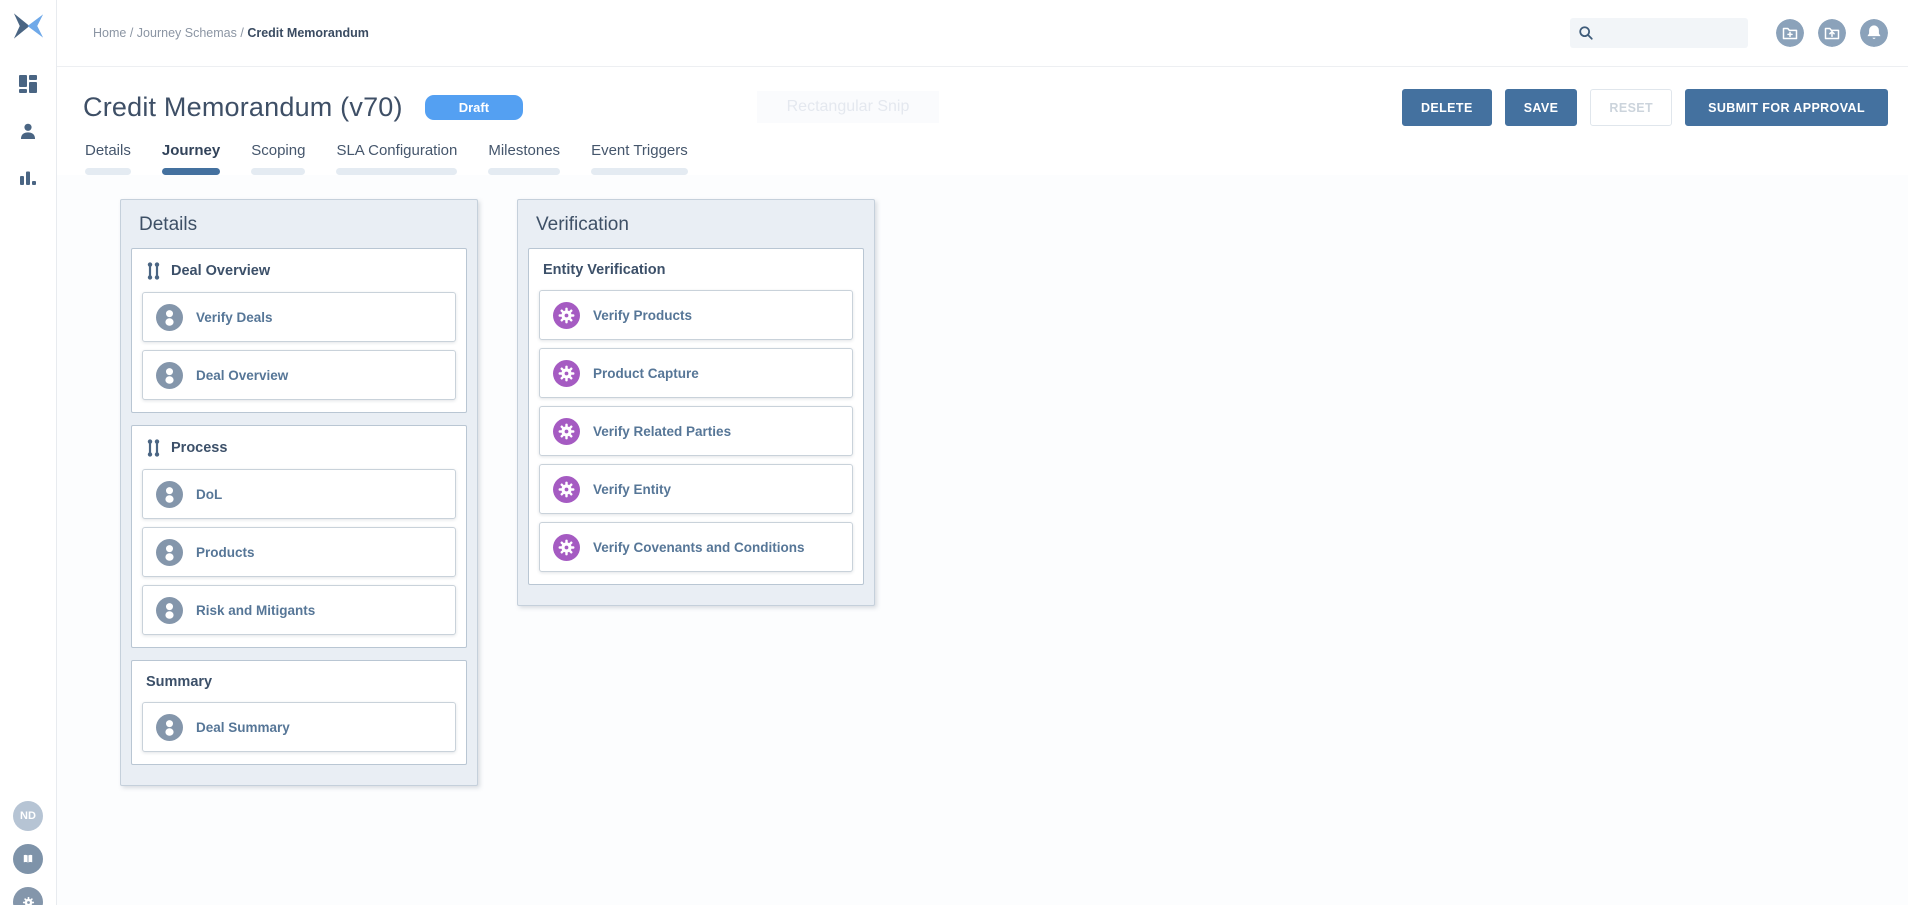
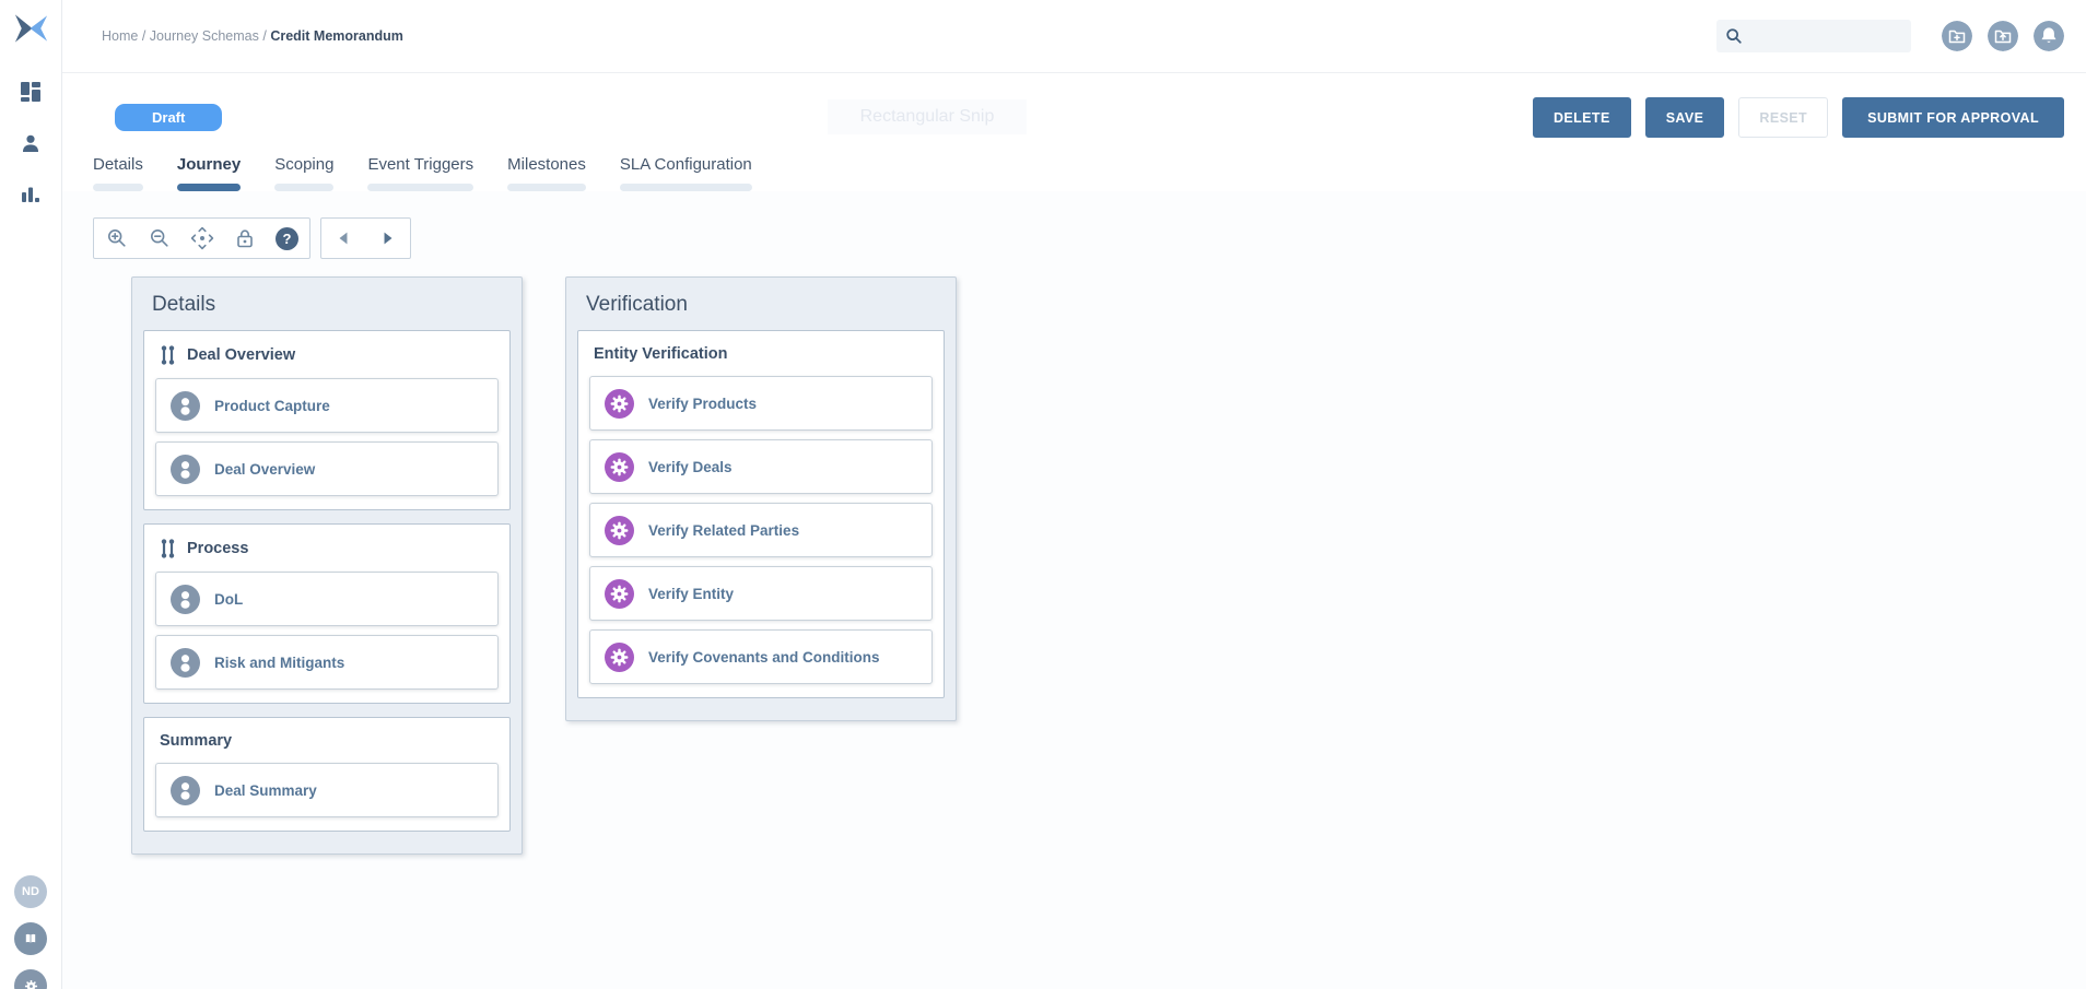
  ND
  Home / Journey Schemas / Credit Memorandum
- Credit Memorandum (v70)
  Draft
  DELETE
  SAVE
  RESET
  SUBMIT FOR APPROVAL
  Details
  Journey
  Scoping
- SLA Configuration
+ Event Triggers
  Milestones
- Event Triggers
+ SLA Configuration
+ ?
  Details
  Deal Overview
- Verify Deals
+ Product Capture
  Deal Overview
  Process
  DoL
- Products
  Risk and Mitigants
  Summary
  Deal Summary
  Verification
  Entity Verification
  Verify Products
- Product Capture
+ Verify Deals
  Verify Related Parties
  Verify Entity
  Verify Covenants and Conditions
